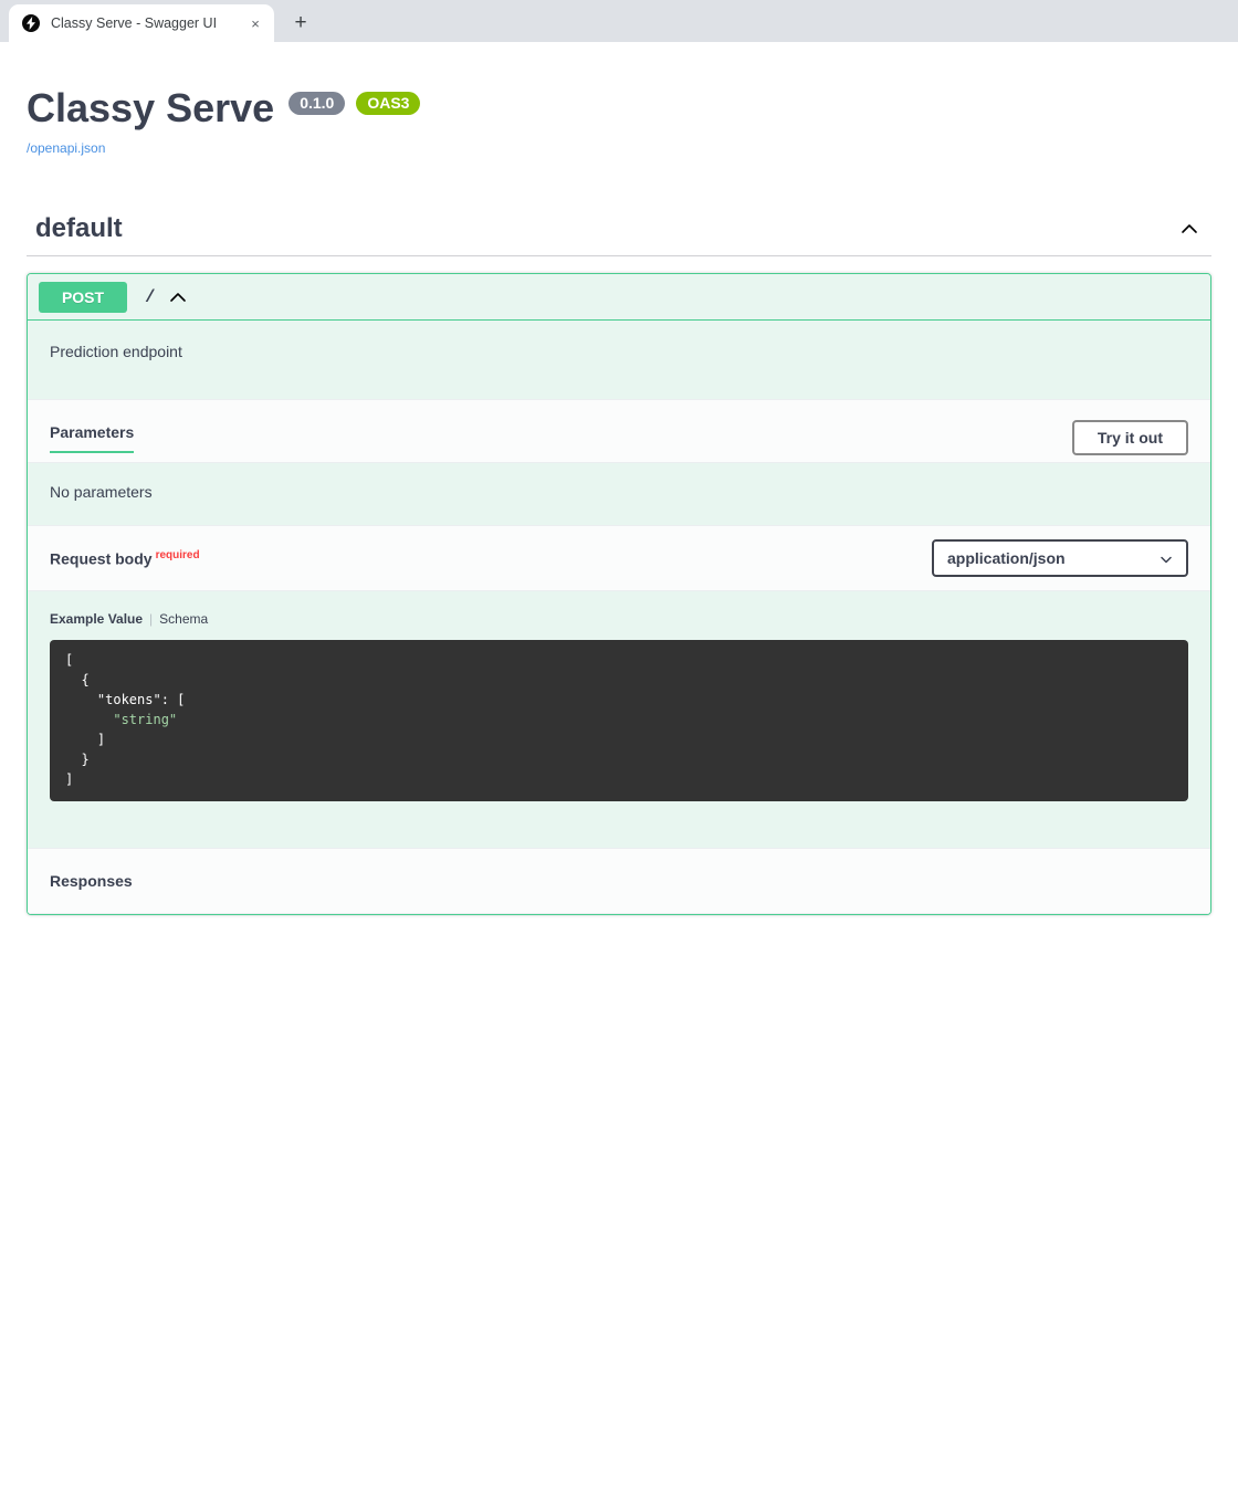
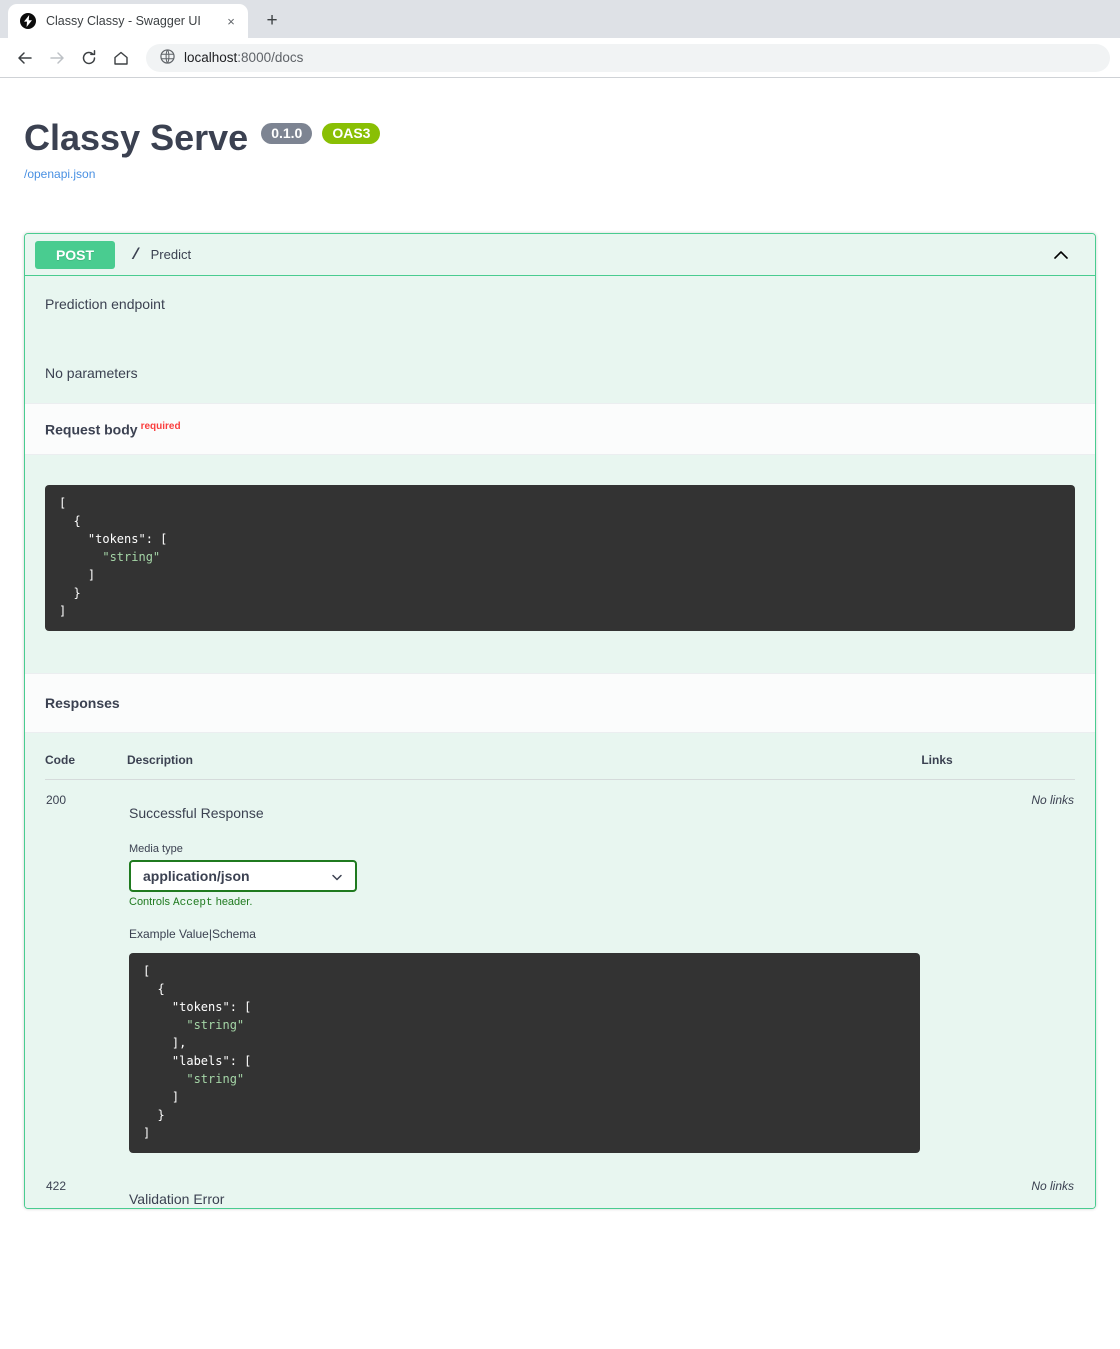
- Classy Serve - Swagger UI
+ Classy Classy - Swagger UI
  ×
  +
+ localhost:8000/docs
  Classy Serve
  0.1.0
  OAS3
  /openapi.json
- default
  POST
  /
+ Predict
  Prediction endpoint
- Parameters
- Try it out
  No parameters
  Request body required
- application/json
- Example Value | Schema
  [
  {
  "tokens": [
  "string"
  ]
  }
  ]
  Responses
+ Code	Description	Links
+ 200	Successful Response Media type application/json Controls Accept header. Example Value|Schema [ { "tokens": [ "string" ], "labels": [ "string" ] } ]	No links
+ 422	Validation Error	No links
